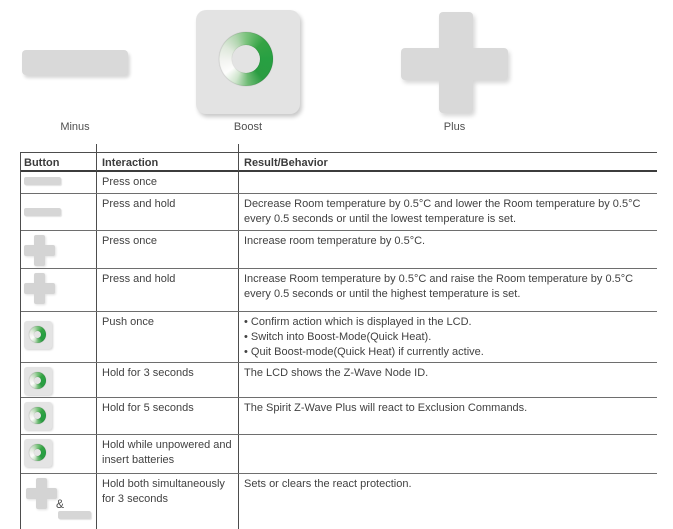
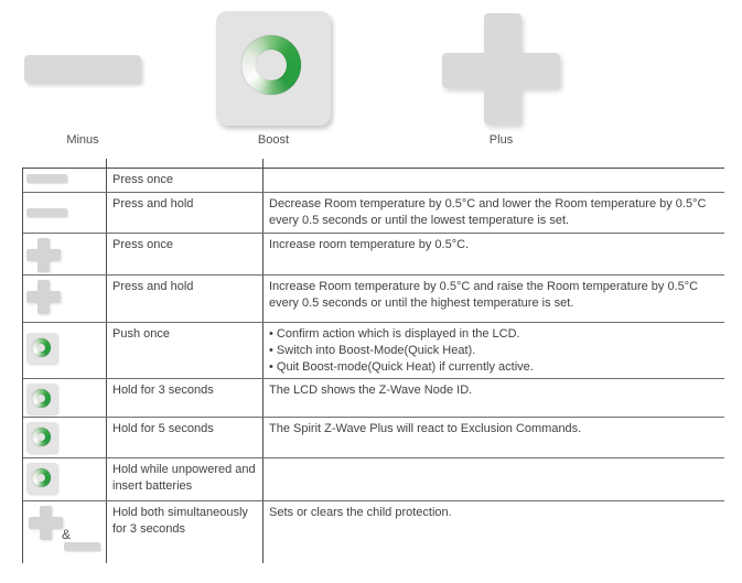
  Minus
  Boost
  Plus
- Button
- Interaction
- Result/Behavior
  Press once
  Press and hold
  Decrease Room temperature by 0.5°C and lower the Room temperature by 0.5°C every 0.5 seconds or until the lowest temperature is set.
  Press once
  Increase room temperature by 0.5°C.
  Press and hold
  Increase Room temperature by 0.5°C and raise the Room temperature by 0.5°C every 0.5 seconds or until the highest temperature is set.
  Push once
  • Confirm action which is displayed in the LCD.
  • Switch into Boost-Mode(Quick Heat).
  • Quit Boost-mode(Quick Heat) if currently active.
  Hold for 3 seconds
  The LCD shows the Z-Wave Node ID.
  Hold for 5 seconds
  The Spirit Z-Wave Plus will react to Exclusion Commands.
  Hold while unpowered and insert batteries
  &
  Hold both simultaneously for 3 seconds
- Sets or clears the react protection.
+ Sets or clears the child protection.
